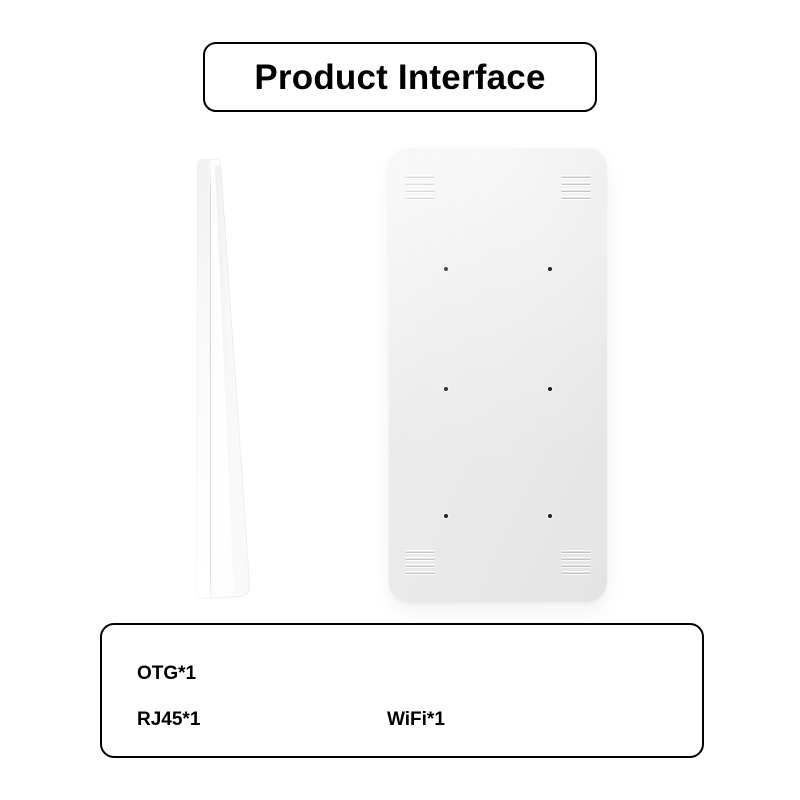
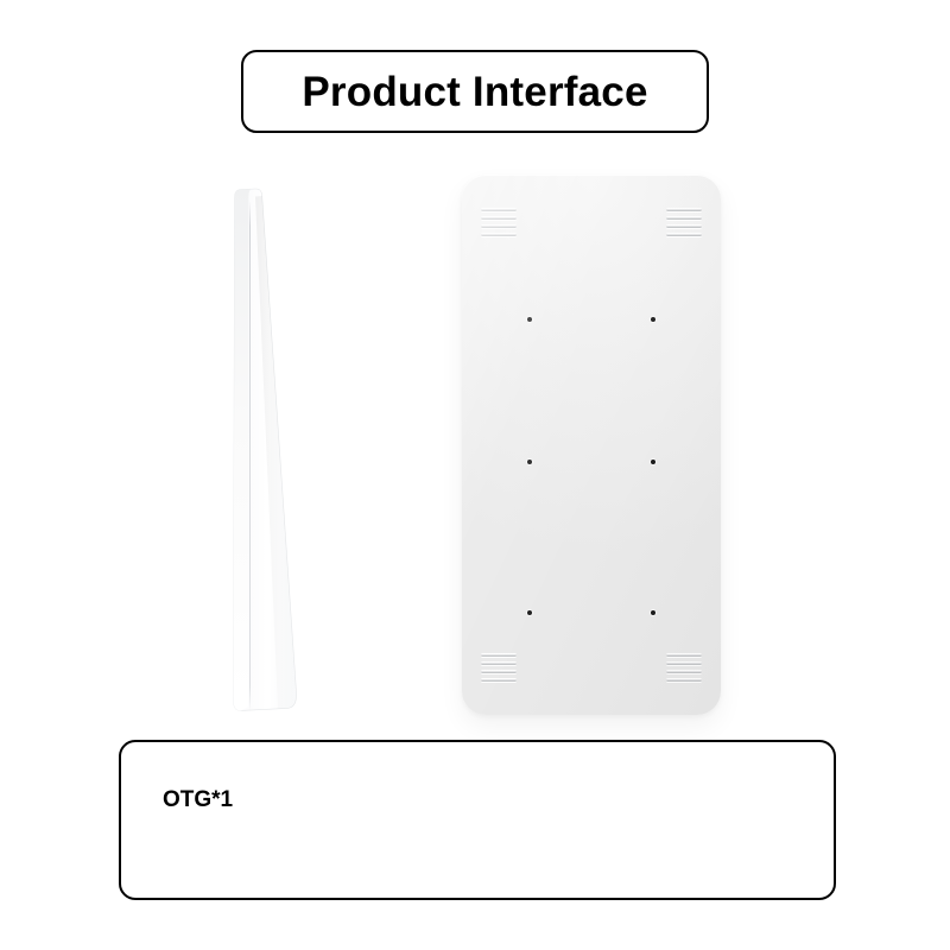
  Product Interface
  OTG*1
- RJ45*1
- WiFi*1
